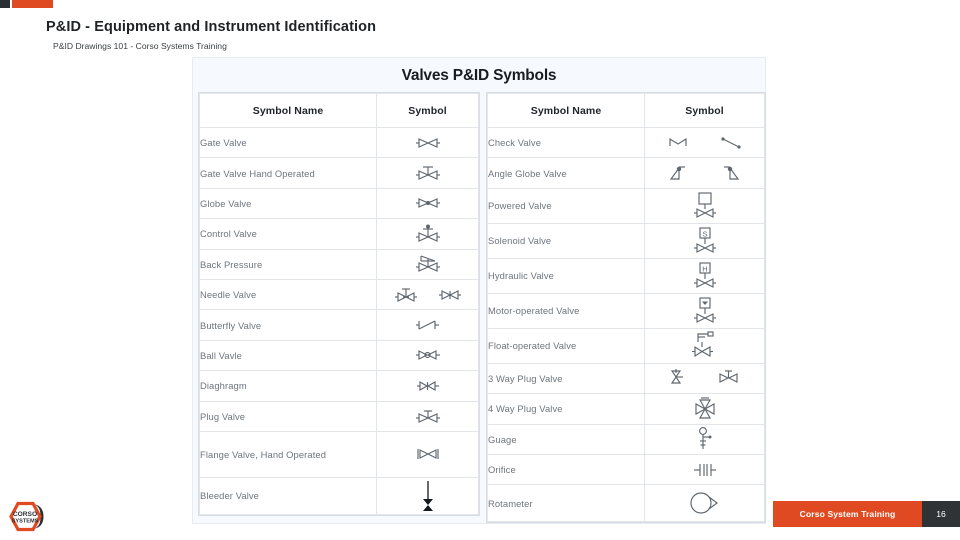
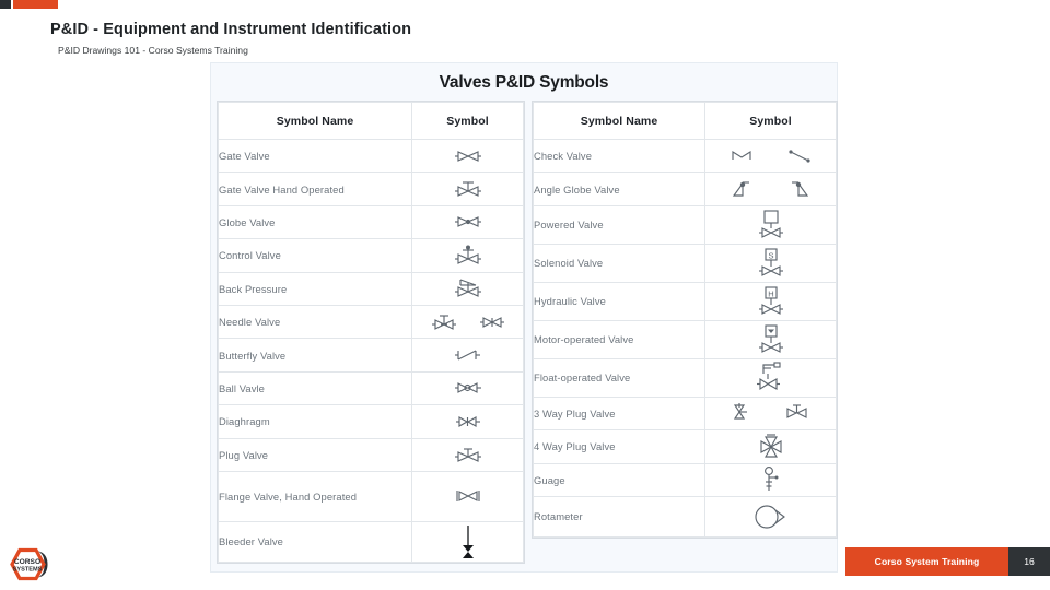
  P&ID - Equipment and Instrument Identification
  P&ID Drawings 101 - Corso Systems Training
  Valves P&ID Symbols
  Symbol Name	Symbol
  Gate Valve
  Gate Valve Hand Operated
  Globe Valve
  Control Valve
  Back Pressure
  Needle Valve
  Butterfly Valve
  Ball Vavle
  Diaghragm
  Plug Valve
  Flange Valve, Hand Operated
  Bleeder Valve
  Symbol Name	Symbol
  Check Valve
  Angle Globe Valve
  Powered Valve
  Solenoid Valve	S
  Hydraulic Valve	H
  Motor-operated Valve
  Float-operated Valve
  3 Way Plug Valve
  4 Way Plug Valve
  Guage
- Orifice
  Rotameter
  Corso System Training
  16
